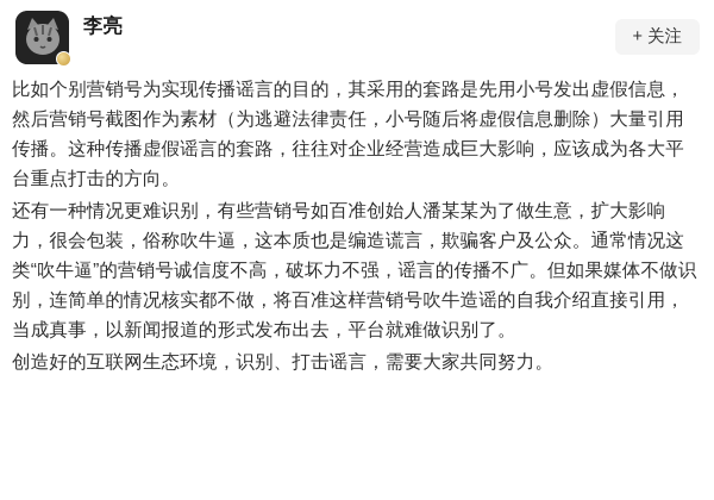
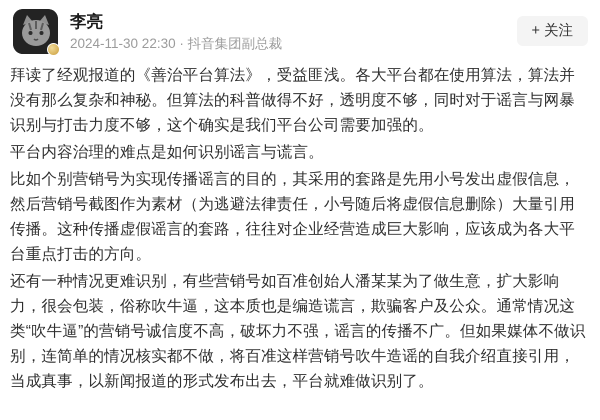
  李亮
+ 2024-11-30 22:30 · 抖音集团副总裁
  + 关注
+ 拜读了经观报道的《善治平台算法》，受益匪浅。各大平台都在使用算法，算法并没有那么复杂和神秘。但算法的科普做得不好，透明度不够，同时对于谣言与网暴识别与打击力度不够，这个确实是我们平台公司需要加强的。
+ 平台内容治理的难点是如何识别谣言与谎言。
  比如个别营销号为实现传播谣言的目的，其采用的套路是先用小号发出虚假信息，然后营销号截图作为素材（为逃避法律责任，小号随后将虚假信息删除）大量引用传播。这种传播虚假谣言的套路，往往对企业经营造成巨大影响，应该成为各大平台重点打击的方向。
  还有一种情况更难识别，有些营销号如百准创始人潘某某为了做生意，扩大影响力，很会包装，俗称吹牛逼，这本质也是编造谎言，欺骗客户及公众。通常情况这类“吹牛逼”的营销号诚信度不高，破坏力不强，谣言的传播不广。但如果媒体不做识别，连简单的情况核实都不做，将百准这样营销号吹牛造谣的自我介绍直接引用，当成真事，以新闻报道的形式发布出去，平台就难做识别了。
- 创造好的互联网生态环境，识别、打击谣言，需要大家共同努力。
